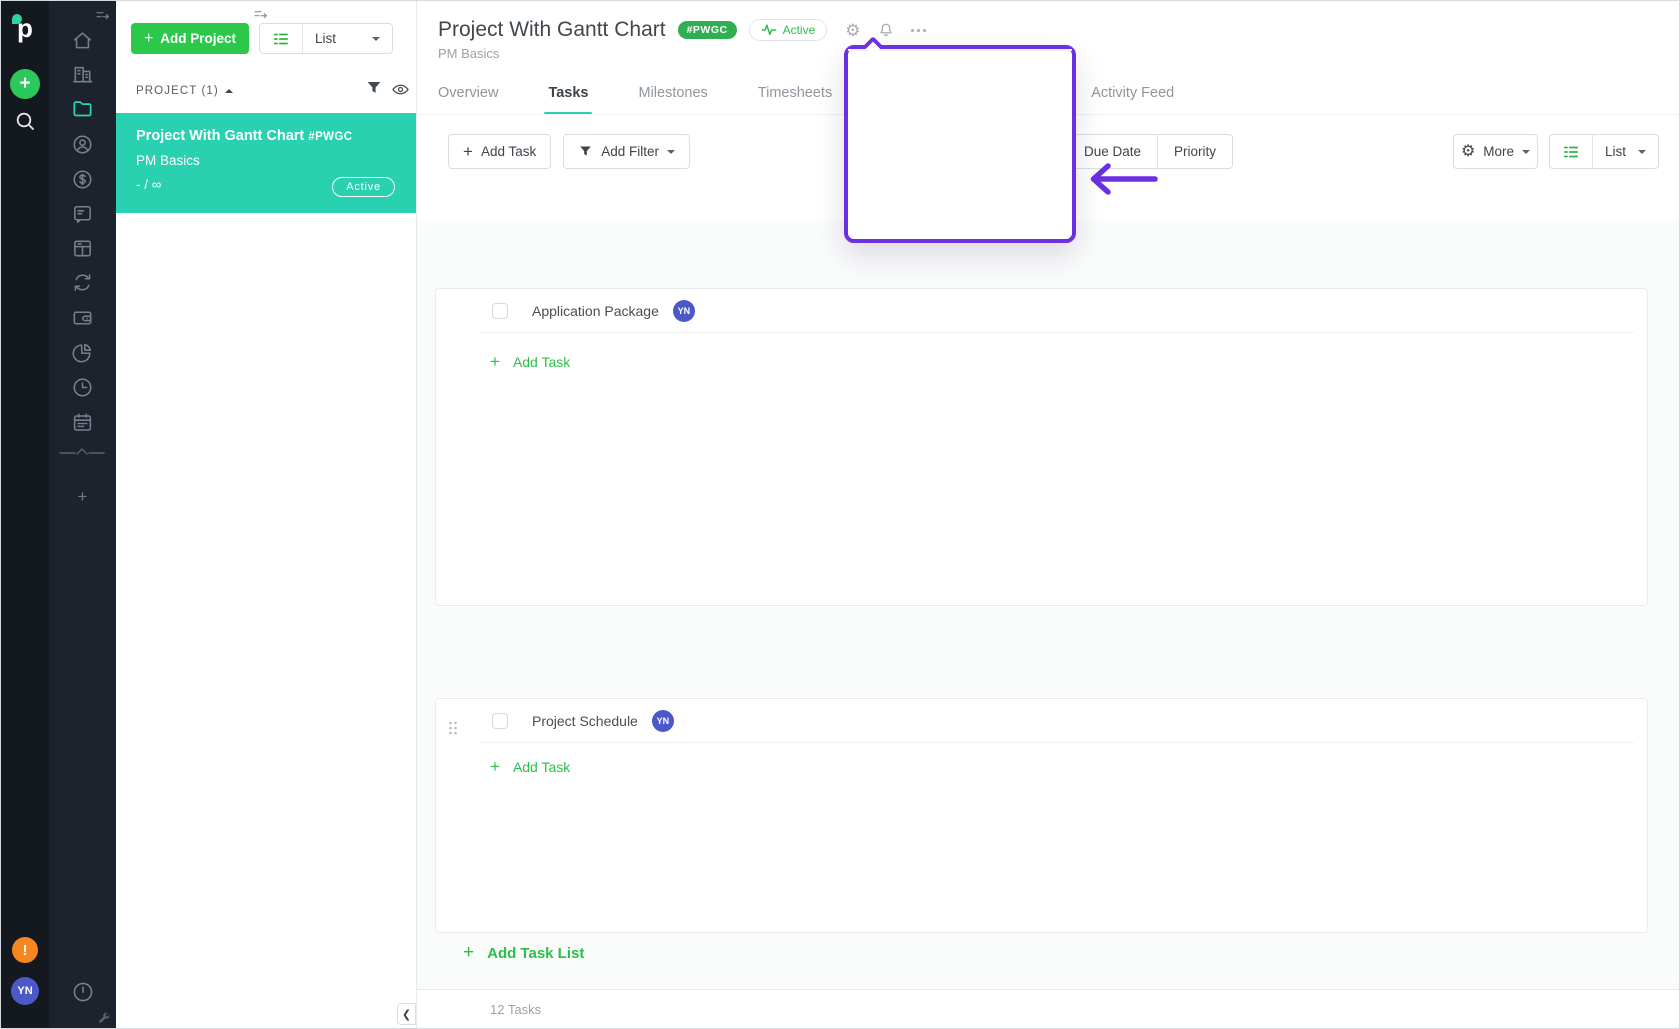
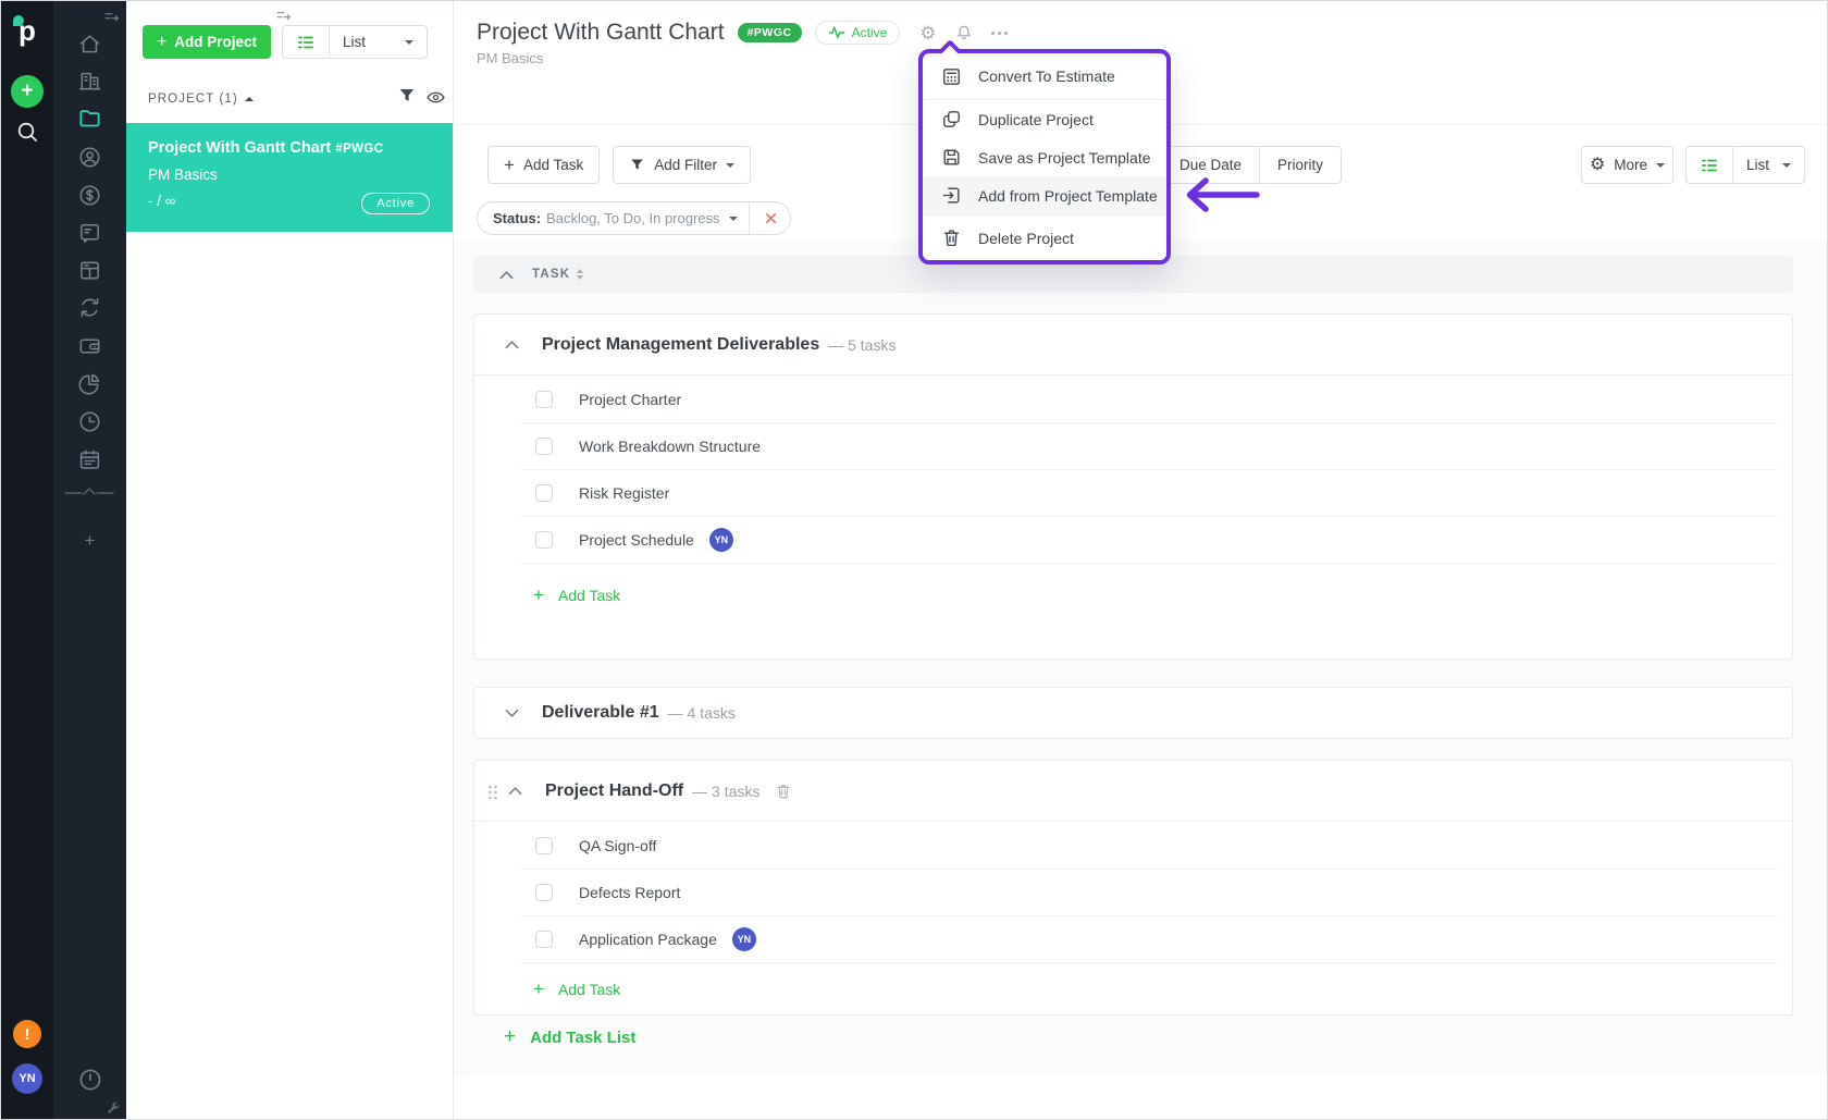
  p
  +
  !
  YN
  +
  +
  Add Project
  List
  PROJECT (1)
  Project With Gantt Chart #PWGC
  PM Basics
  - / ∞
  Active
  Project With Gantt Chart
  #PWGC
  Active
  ⚙
  PM Basics
- Overview
- Tasks
- Milestones
- Timesheets
- Activity Feed
  +
  Add Task
  Add Filter
+ Status:
+ Backlog, To Do, In progress
  Due Date
  Priority
  ⚙
  More
  List
+ Convert To Estimate
+ Duplicate Project
+ Save as Project Template
+ Add from Project Template
+ Delete Project
+ TASK
+ Project Management Deliverables
+ — 5 tasks
+ Project Charter
+ Work Breakdown Structure
+ Risk Register
- Application Package
+ Project Schedule
  YN
  +
  Add Task
+ Deliverable #1
+ — 4 tasks
+ Project Hand-Off
+ — 3 tasks
+ QA Sign-off
+ Defects Report
- Project Schedule
+ Application Package
  YN
  +
  Add Task
  +
  Add Task List
- ❮
- 12 Tasks
